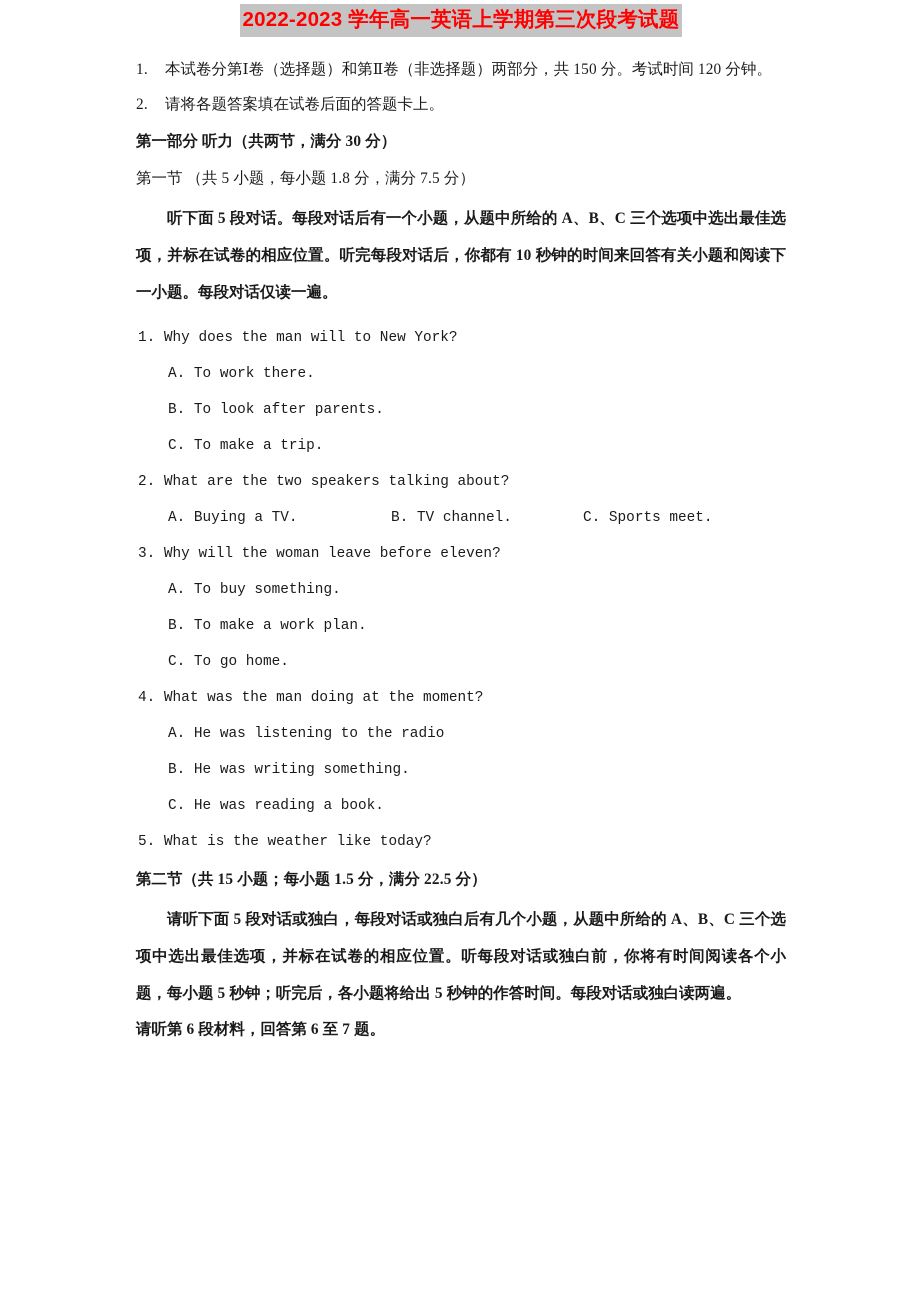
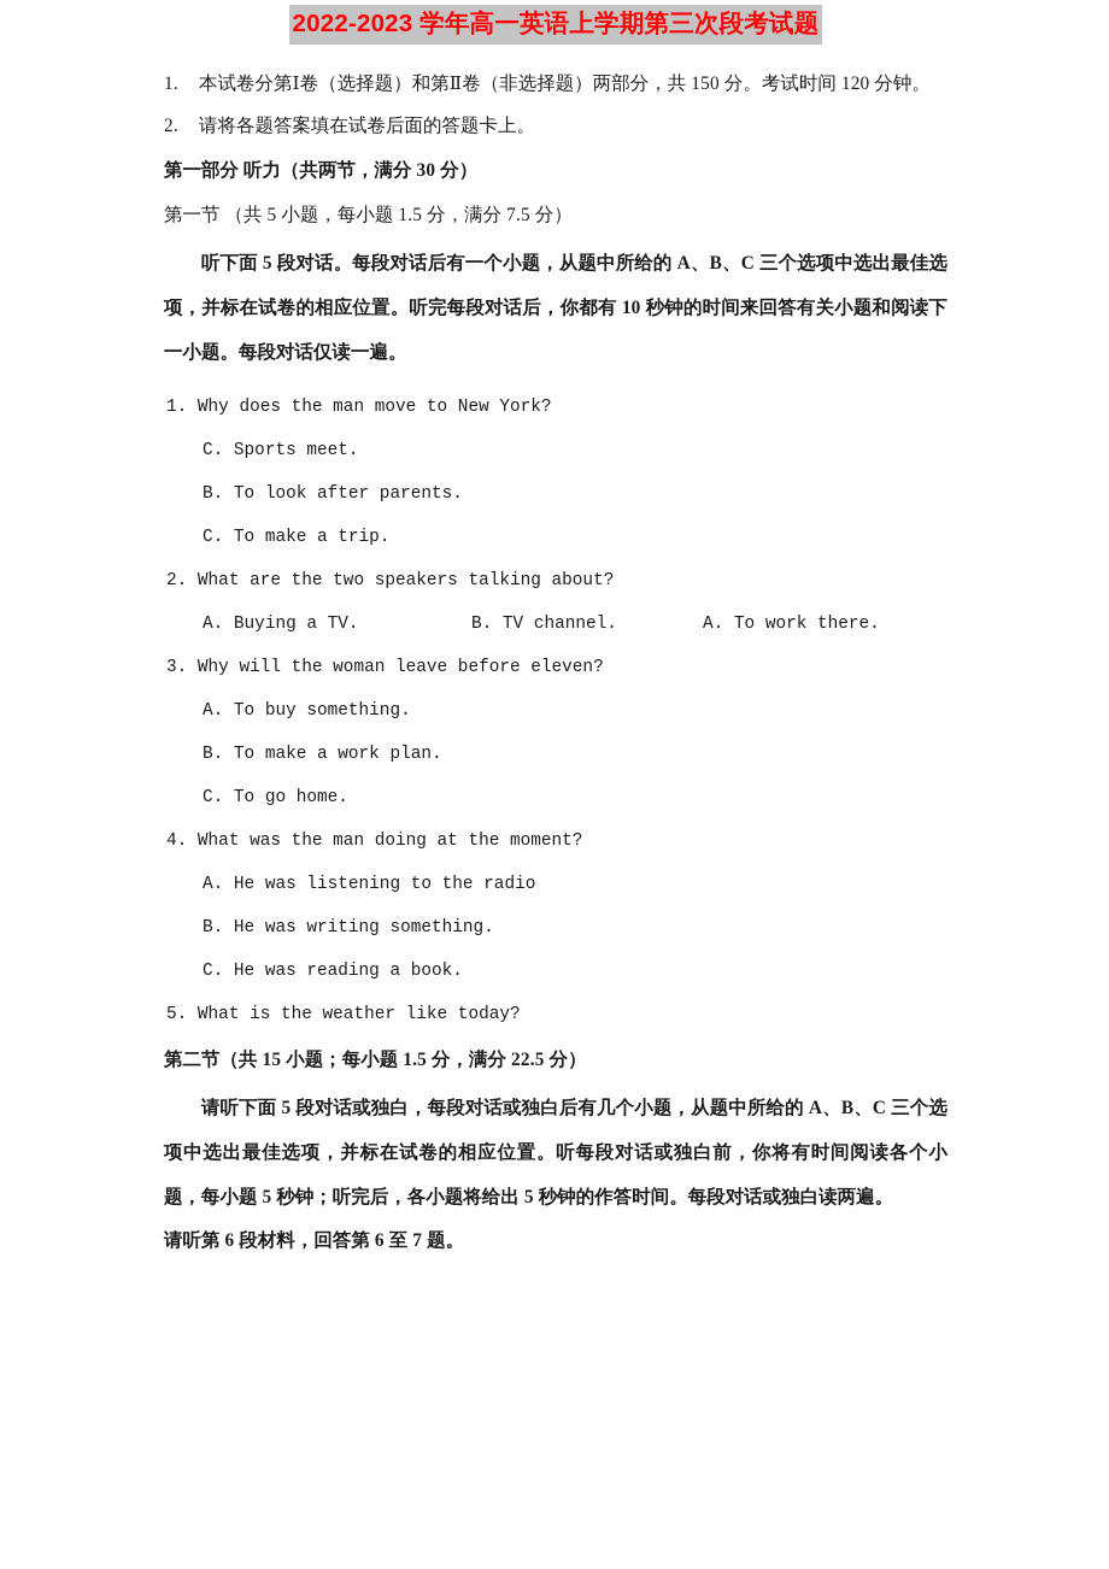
  2022-2023 学年高一英语上学期第三次段考试题
  1.
  本试卷分第Ⅰ卷（选择题）和第Ⅱ卷（非选择题）两部分，共 150 分。考试时间 120 分钟。
  2.
  请将各题答案填在试卷后面的答题卡上。
  第一部分 听力（共两节，满分 30 分）
- 第一节 （共 5 小题，每小题 1.8 分，满分 7.5 分）
+ 第一节 （共 5 小题，每小题 1.5 分，满分 7.5 分）
  听下面 5 段对话。每段对话后有一个小题，从题中所给的 A、B、C 三个选项中选出最佳选项，并标在试卷的相应位置。听完每段对话后，你都有 10 秒钟的时间来回答有关小题和阅读下一小题。每段对话仅读一遍。
- 1. Why does the man will to New York?
+ 1. Why does the man move to New York?
- A. To work there.
+ C. Sports meet.
  B. To look after parents.
  C. To make a trip.
  2. What are the two speakers talking about?
  A. Buying a TV.
  B. TV channel.
- C. Sports meet.
+ A. To work there.
  3. Why will the woman leave before eleven?
  A. To buy something.
  B. To make a work plan.
  C. To go home.
  4. What was the man doing at the moment?
  A. He was listening to the radio
  B. He was writing something.
  C. He was reading a book.
  5. What is the weather like today?
  第二节（共 15 小题；每小题 1.5 分，满分 22.5 分）
  请听下面 5 段对话或独白，每段对话或独白后有几个小题，从题中所给的 A、B、C 三个选项中选出最佳选项，并标在试卷的相应位置。听每段对话或独白前，你将有时间阅读各个小题，每小题 5 秒钟；听完后，各小题将给出 5 秒钟的作答时间。每段对话或独白读两遍。
  请听第 6 段材料，回答第 6 至 7 题。
